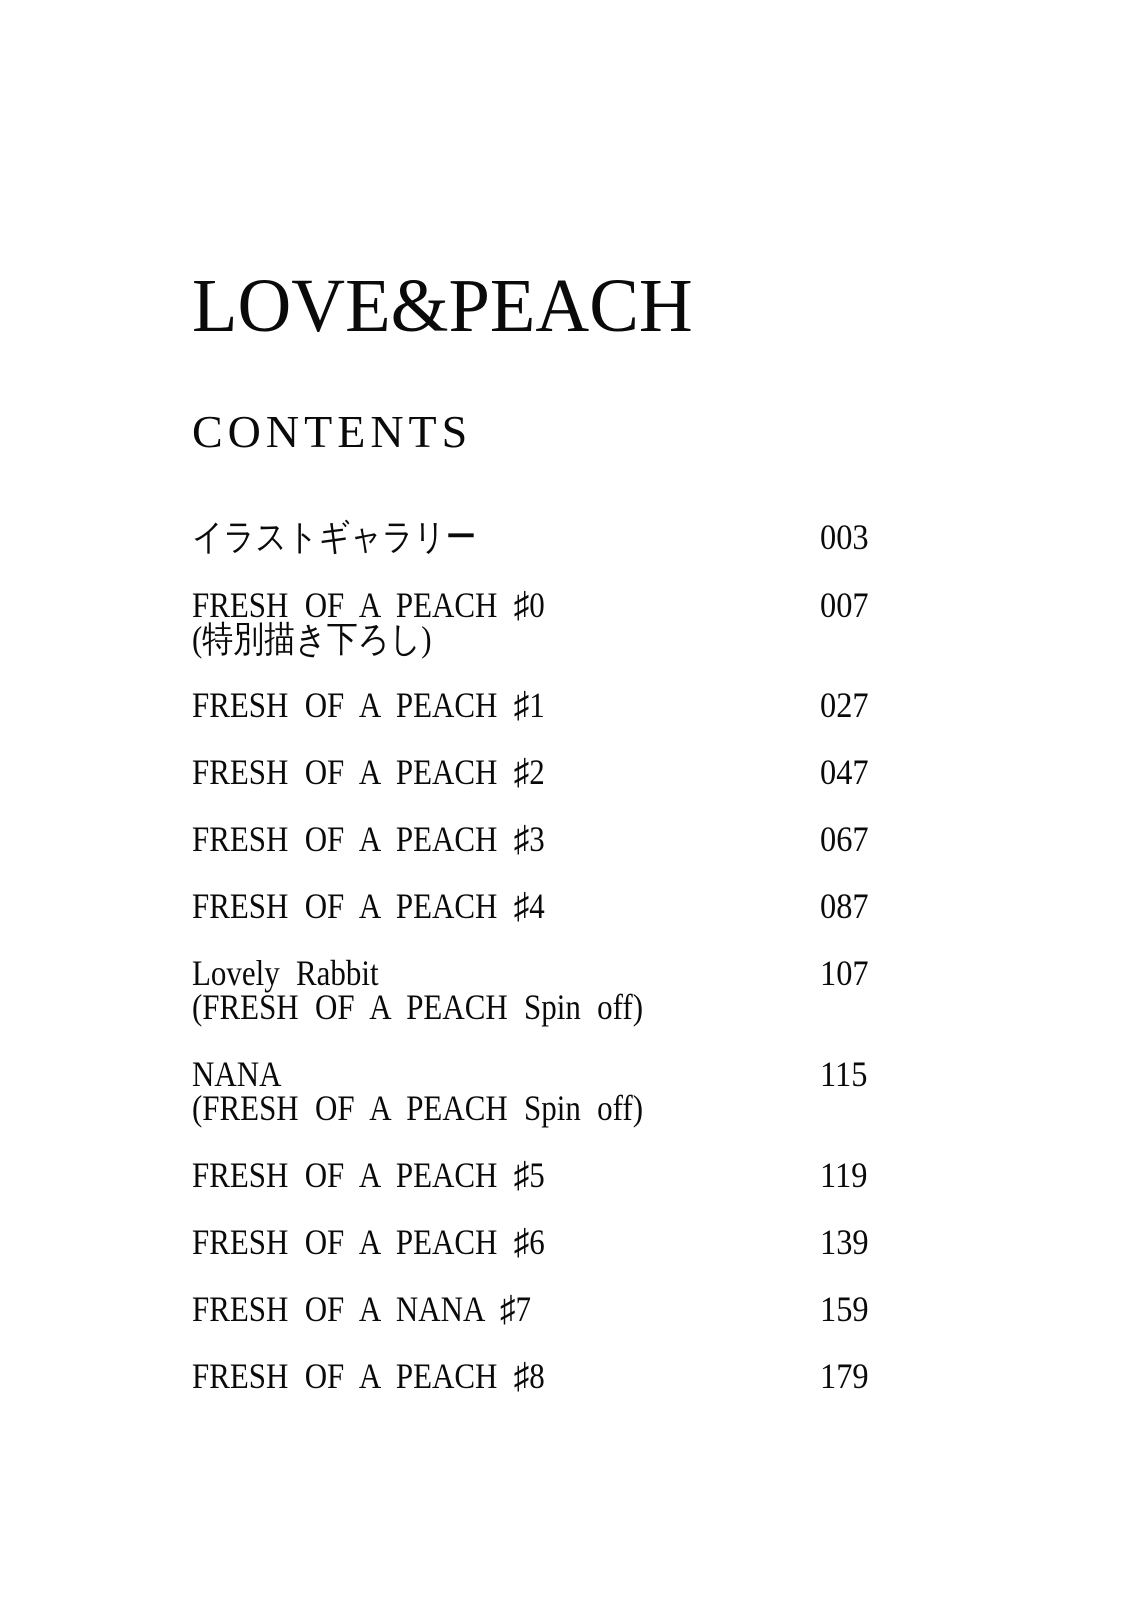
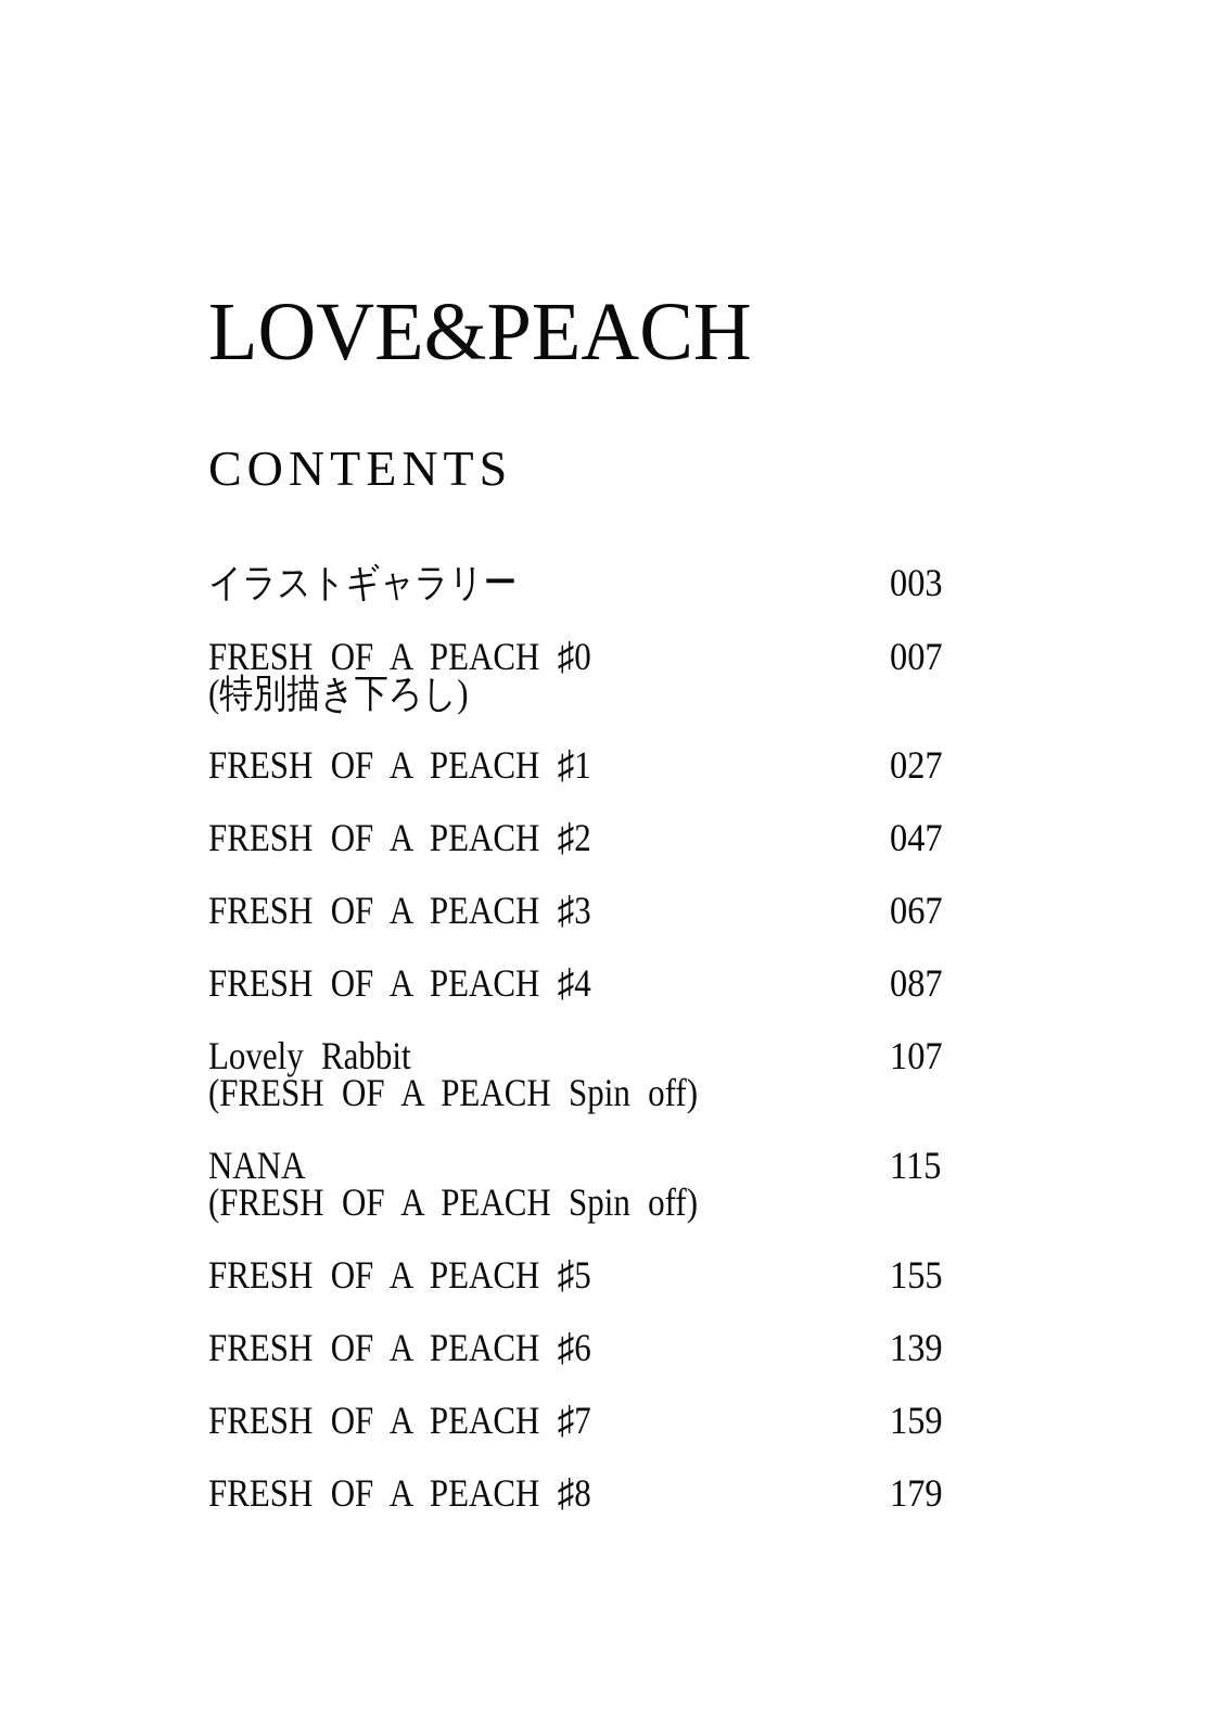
  LOVE&PEACH
  CONTENTS
  イラストギャラリー
  003
  FRESH OF A PEACH ♯0
  (特別描き下ろし)
  007
  FRESH OF A PEACH ♯1
  027
  FRESH OF A PEACH ♯2
  047
  FRESH OF A PEACH ♯3
  067
  FRESH OF A PEACH ♯4
  087
  Lovely Rabbit
  (FRESH OF A PEACH Spin off)
  107
  NANA
  (FRESH OF A PEACH Spin off)
  115
  FRESH OF A PEACH ♯5
- 119
+ 155
  FRESH OF A PEACH ♯6
  139
- FRESH OF A NANA ♯7
+ FRESH OF A PEACH ♯7
  159
  FRESH OF A PEACH ♯8
  179
